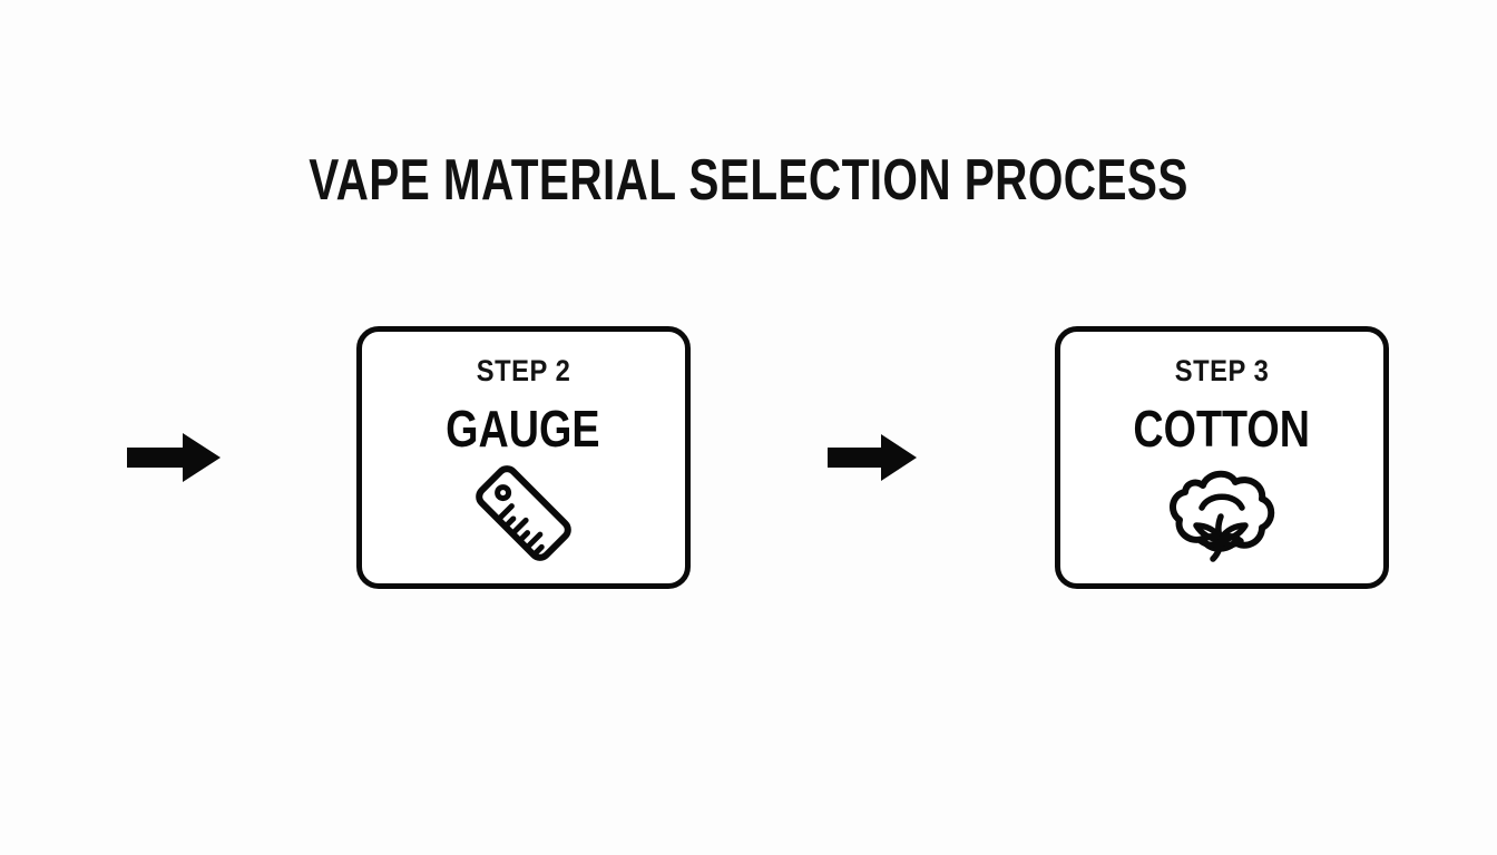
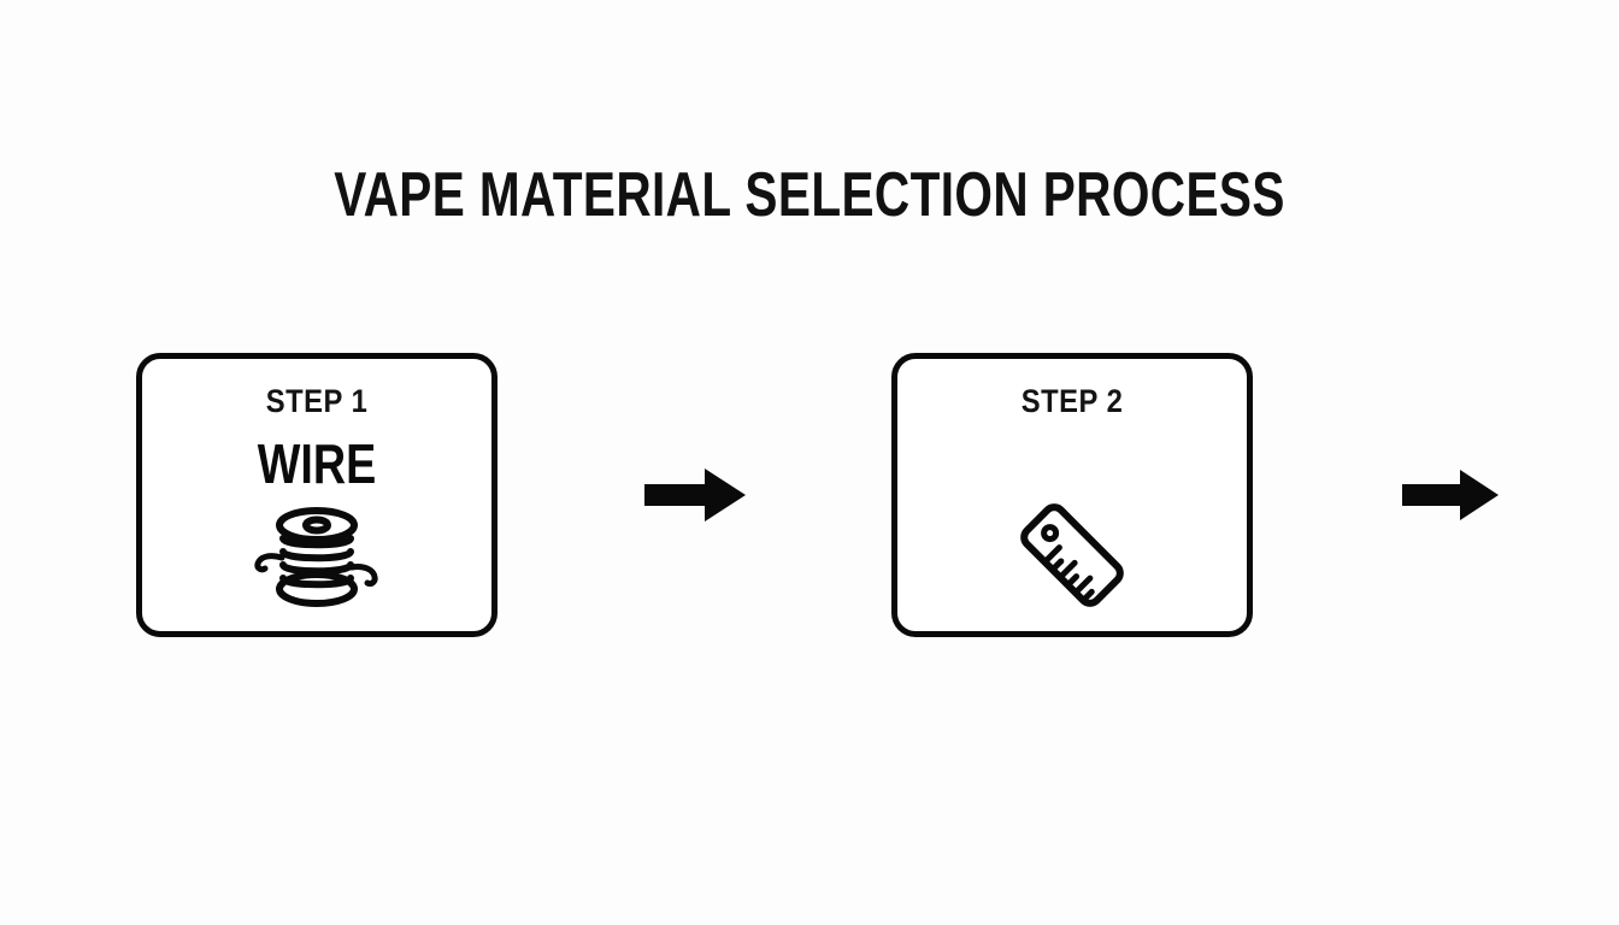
  VAPE MATERIAL SELECTION PROCESS
+ STEP 1
+ WIRE
  STEP 2
- GAUGE
- STEP 3
- COTTON
